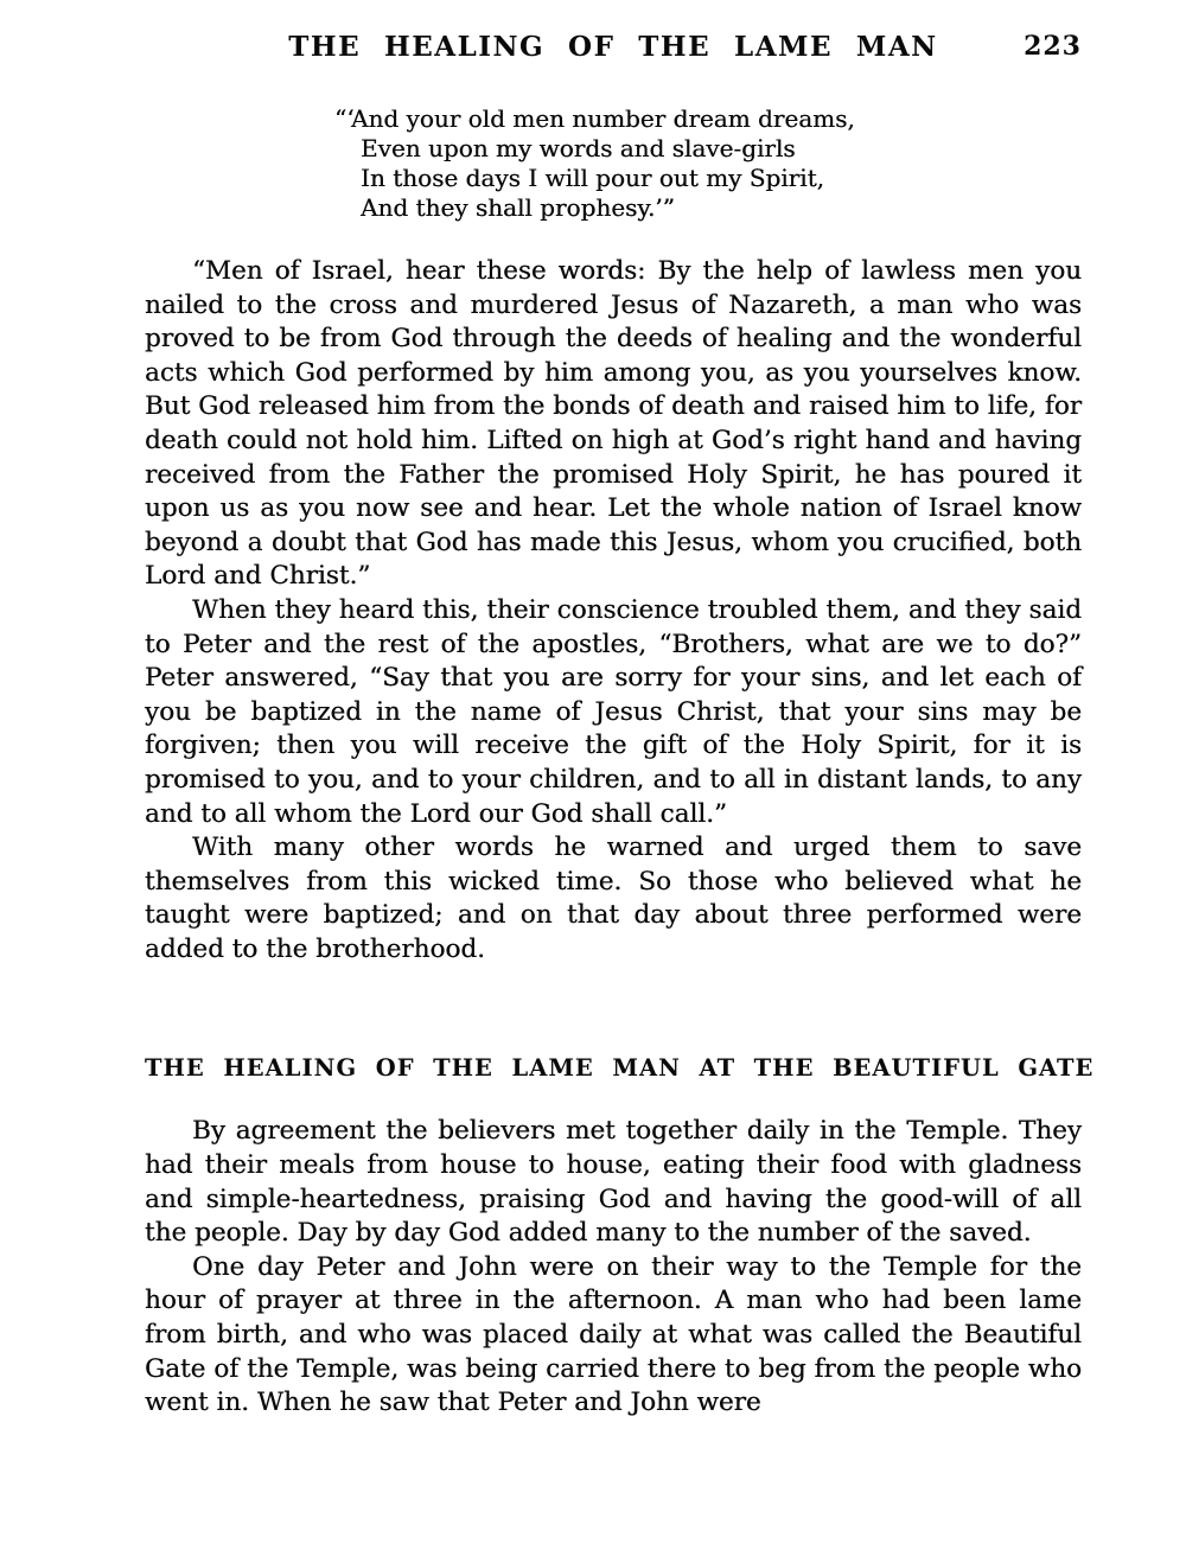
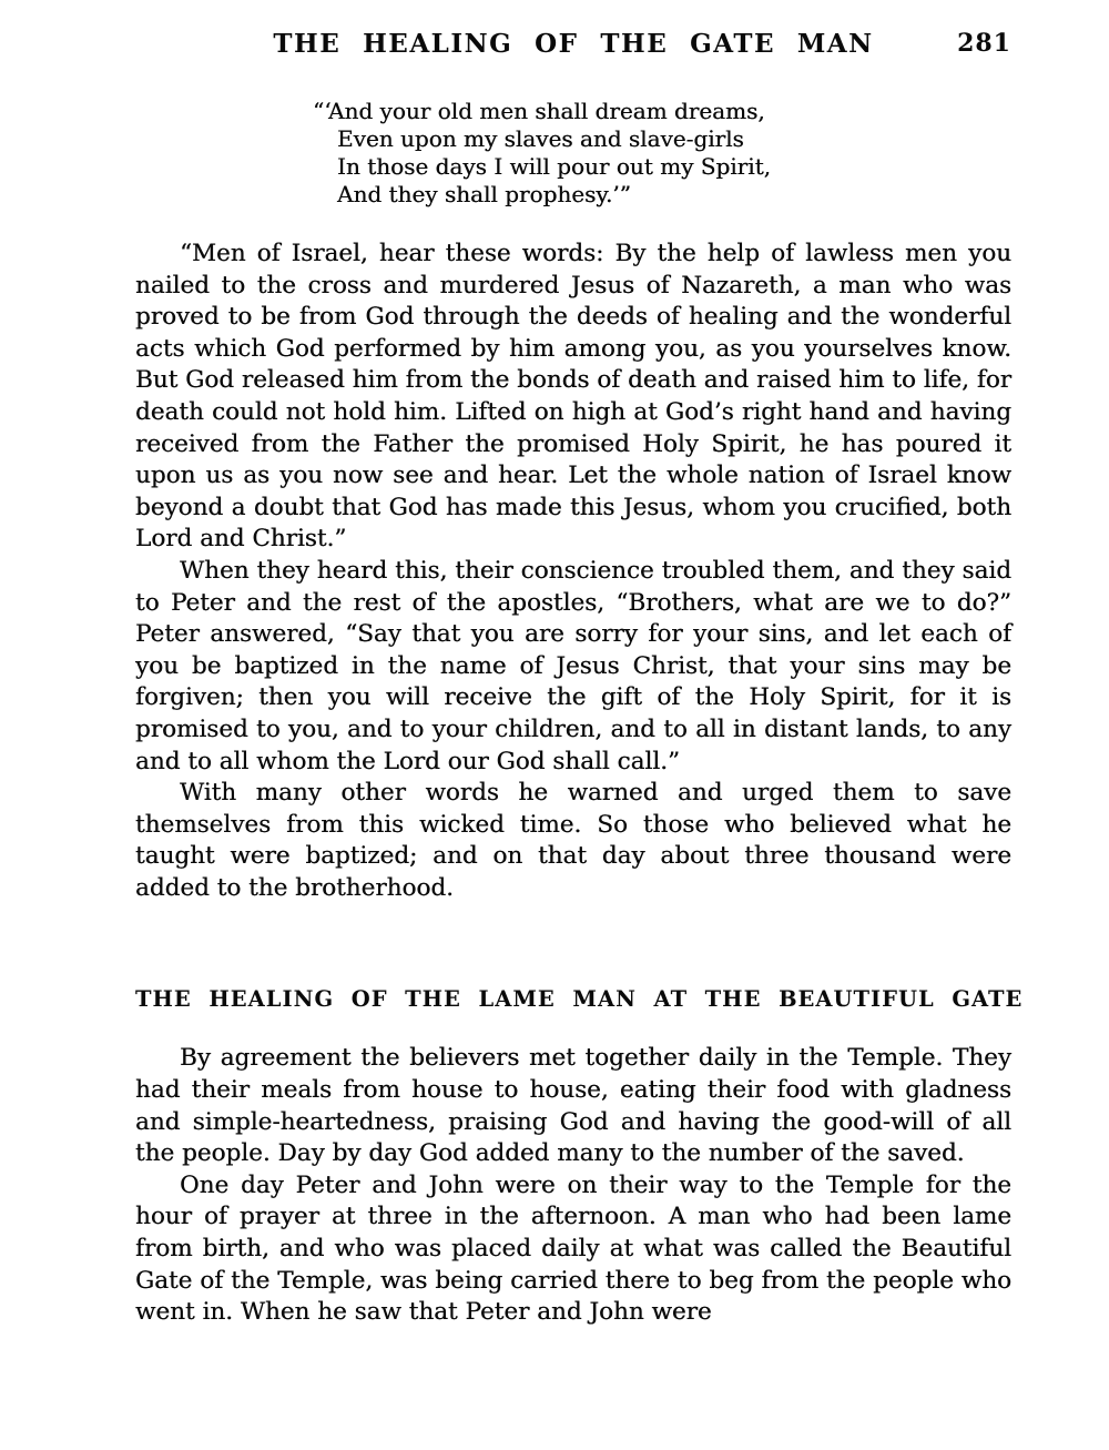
- THE HEALING OF THE LAME MAN
+ THE HEALING OF THE GATE MAN
- 223
+ 281
- “‘And your old men number dream dreams,
+ “‘And your old men shall dream dreams,
- Even upon my words and slave-girls
+ Even upon my slaves and slave-girls
  In those days I will pour out my Spirit,
  And they shall prophesy.’”
  “Men of Israel, hear these words: By the help of lawless men you nailed to the cross and murdered Jesus of Nazareth, a man who was proved to be from God through the deeds of healing and the wonderful acts which God performed by him among you, as you yourselves know. But God released him from the bonds of death and raised him to life, for death could not hold him. Lifted on high at God’s right hand and having received from the Father the promised Holy Spirit, he has poured it upon us as you now see and hear. Let the whole nation of Israel know beyond a doubt that God has made this Jesus, whom you crucified, both Lord and Christ.”
  When they heard this, their conscience troubled them, and they said to Peter and the rest of the apostles, “Brothers, what are we to do?” Peter answered, “Say that you are sorry for your sins, and let each of you be baptized in the name of Jesus Christ, that your sins may be forgiven; then you will receive the gift of the Holy Spirit, for it is promised to you, and to your children, and to all in distant lands, to any and to all whom the Lord our God shall call.”
- With many other words he warned and urged them to save themselves from this wicked time. So those who believed what he taught were baptized; and on that day about three performed were added to the brotherhood.
+ With many other words he warned and urged them to save themselves from this wicked time. So those who believed what he taught were baptized; and on that day about three thousand were added to the brotherhood.
  THE HEALING OF THE LAME MAN AT THE BEAUTIFUL GATE
  By agreement the believers met together daily in the Temple. They had their meals from house to house, eating their food with gladness and simple-heartedness, praising God and having the good-will of all the people. Day by day God added many to the number of the saved.
  One day Peter and John were on their way to the Temple for the hour of prayer at three in the afternoon. A man who had been lame from birth, and who was placed daily at what was called the Beautiful Gate of the Temple, was being carried there to beg from the people who went in. When he saw that Peter and John were
